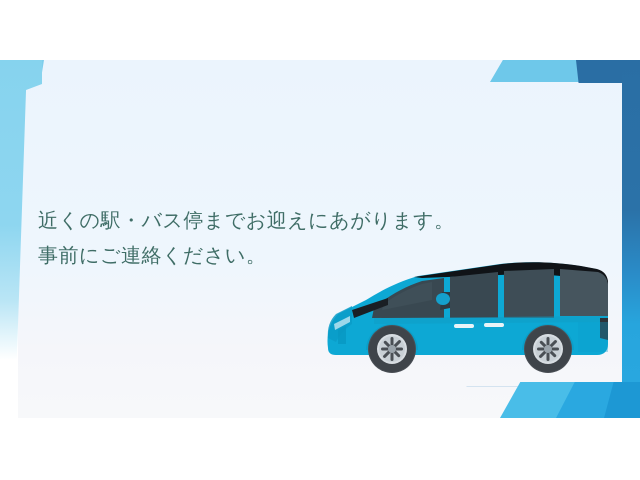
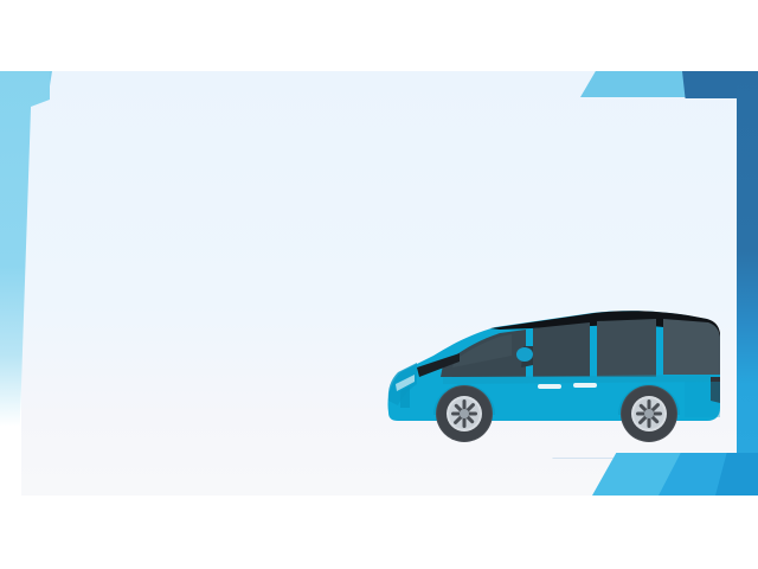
- 近くの駅・バス停までお迎えにあがります。
- 事前にご連絡ください。
